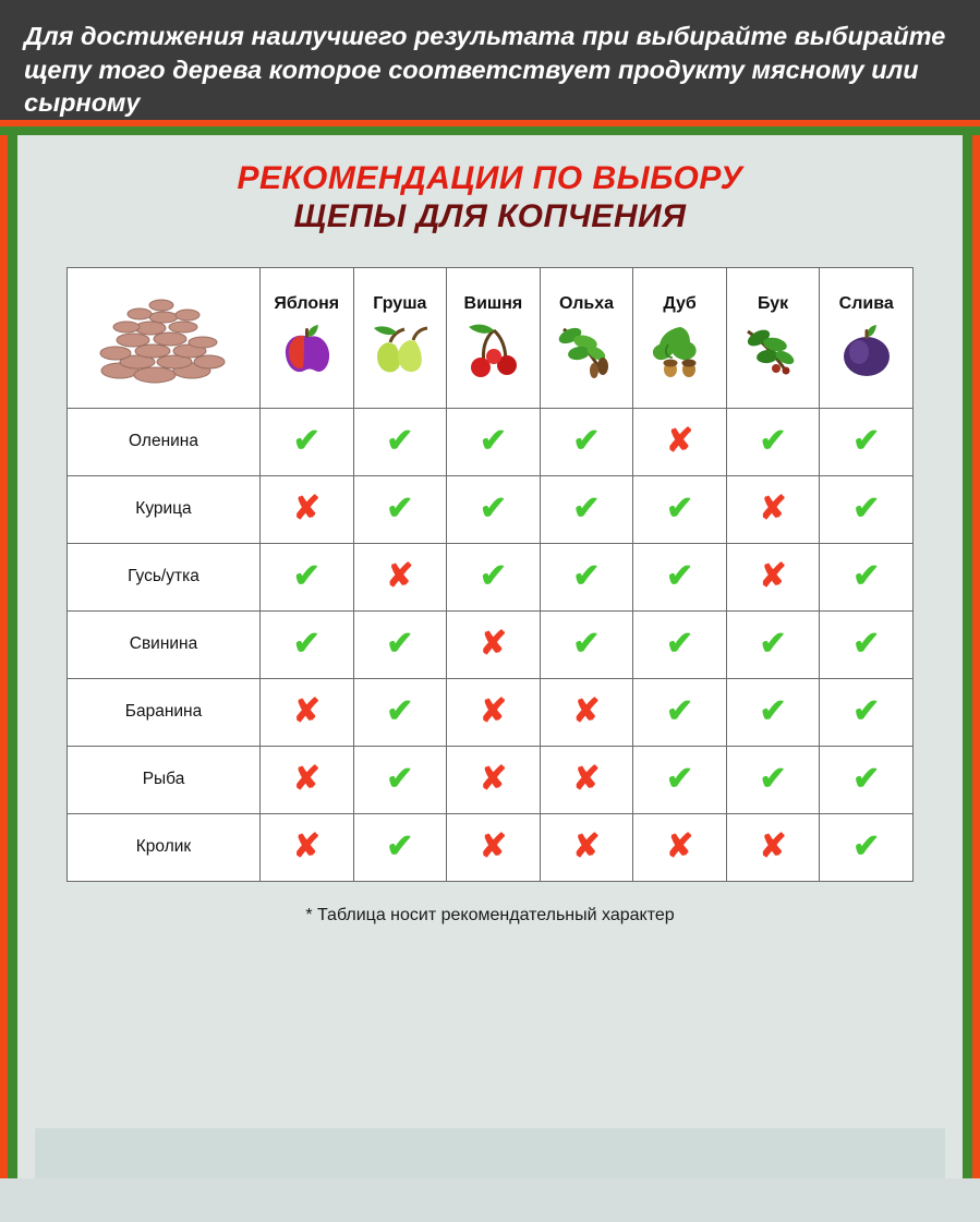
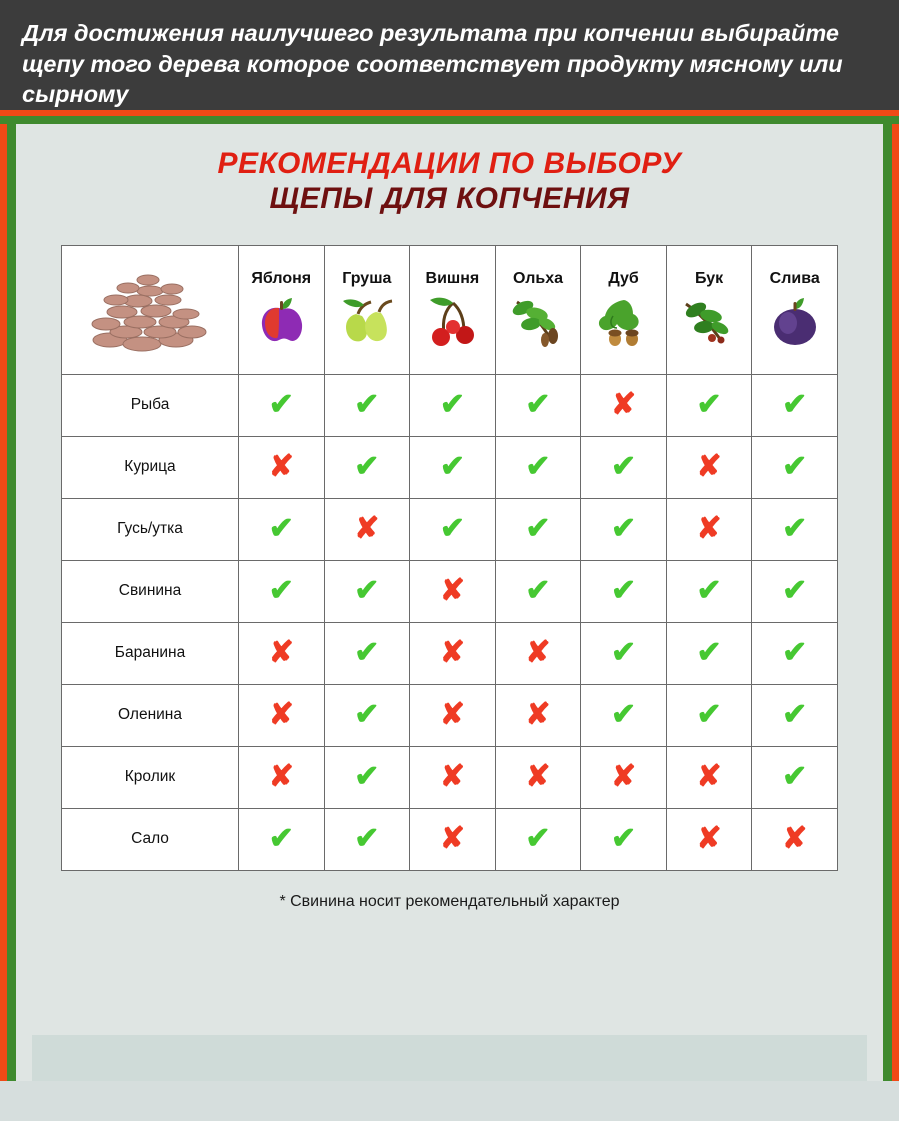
- Для достижения наилучшего результата при выбирайте выбирайте щепу того дерева которое соответствует продукту мясному или сырному
+ Для достижения наилучшего результата при копчении выбирайте щепу того дерева которое соответствует продукту мясному или сырному
  РЕКОМЕНДАЦИИ ПО ВЫБОРУ
  ЩЕПЫ ДЛЯ КОПЧЕНИЯ
  	Яблоня	Груша	Вишня	Ольха	Дуб	Бук	Слива
- Оленина	✔	✔	✔	✔	✘	✔	✔
+ Рыба	✔	✔	✔	✔	✘	✔	✔
  Курица	✘	✔	✔	✔	✔	✘	✔
  Гусь/утка	✔	✘	✔	✔	✔	✘	✔
  Свинина	✔	✔	✘	✔	✔	✔	✔
  Баранина	✘	✔	✘	✘	✔	✔	✔
- Рыба	✘	✔	✘	✘	✔	✔	✔
+ Оленина	✘	✔	✘	✘	✔	✔	✔
  Кролик	✘	✔	✘	✘	✘	✘	✔
+ Сало	✔	✔	✘	✔	✔	✘	✘
- * Таблица носит рекомендательный характер
+ * Свинина носит рекомендательный характер
